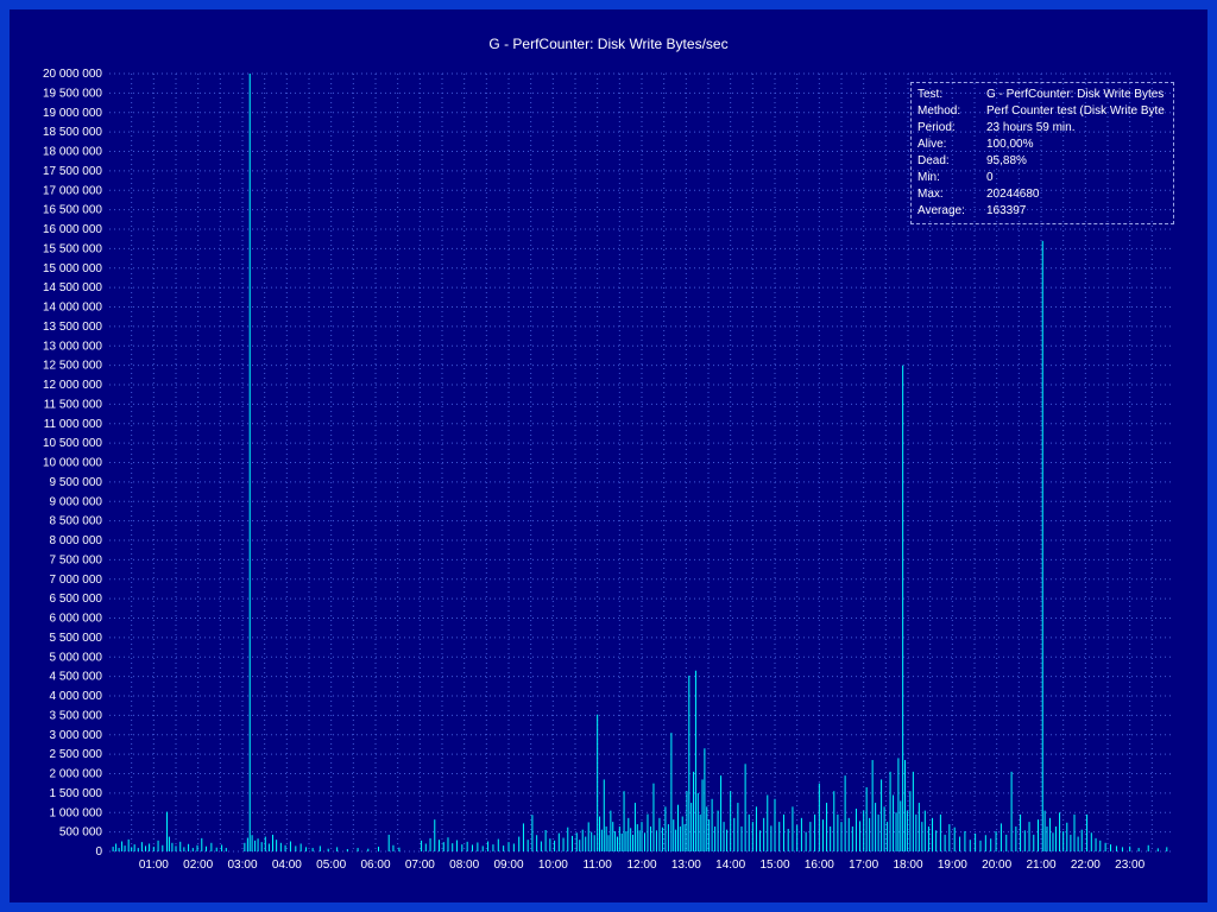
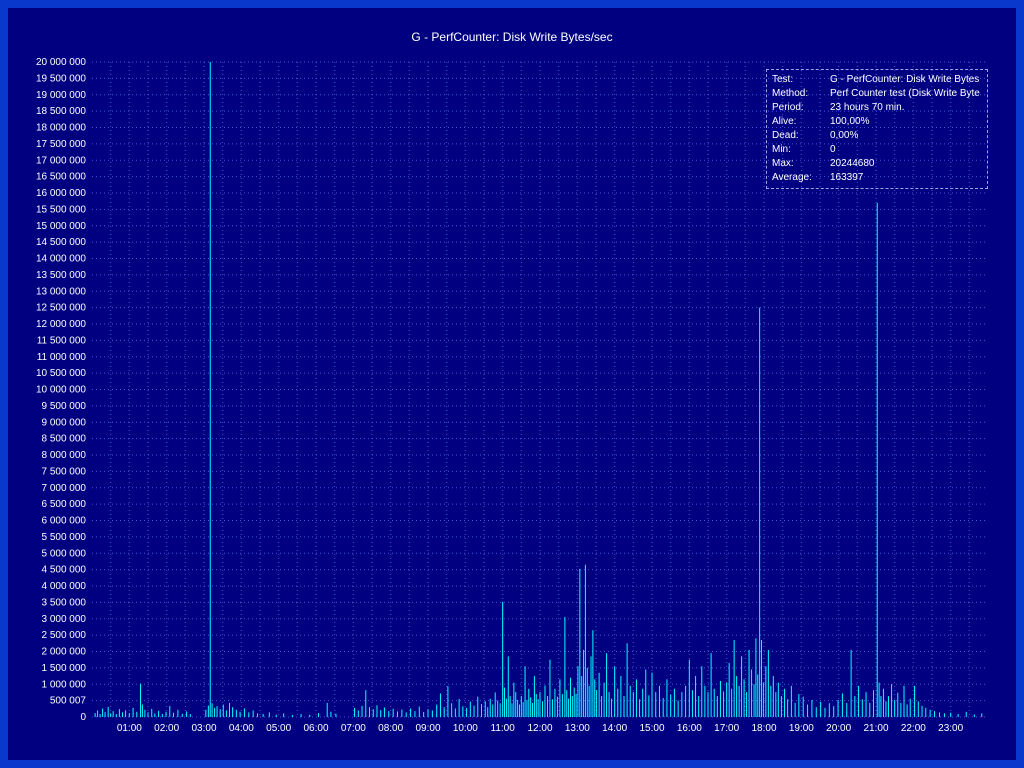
  0
- 500 000
+ 500 007
  1 000 000
  1 500 000
  2 000 000
  2 500 000
  3 000 000
  3 500 000
  4 000 000
  4 500 000
  5 000 000
  5 500 000
  6 000 000
  6 500 000
  7 000 000
  7 500 000
  8 000 000
  8 500 000
  9 000 000
  9 500 000
  10 000 000
  10 500 000
  11 000 000
  11 500 000
  12 000 000
  12 500 000
  13 000 000
  13 500 000
  14 000 000
  14 500 000
  15 000 000
  15 500 000
  16 000 000
  16 500 000
  17 000 000
  17 500 000
  18 000 000
  18 500 000
  19 000 000
  19 500 000
  20 000 000
  01:00
  02:00
  03:00
  04:00
  05:00
  06:00
  07:00
  08:00
  09:00
  10:00
  11:00
  12:00
  13:00
  14:00
  15:00
  16:00
  17:00
  18:00
  19:00
  20:00
  21:00
  22:00
  23:00
  G - PerfCounter: Disk Write Bytes/sec
  Test:
  G - PerfCounter: Disk Write Bytes
  Method:
  Perf Counter test (Disk Write Byte
  Period:
- 23 hours 59 min.
+ 23 hours 70 min.
  Alive:
  100,00%
  Dead:
- 95,88%
+ 0,00%
  Min:
  0
  Max:
  20244680
  Average:
  163397
